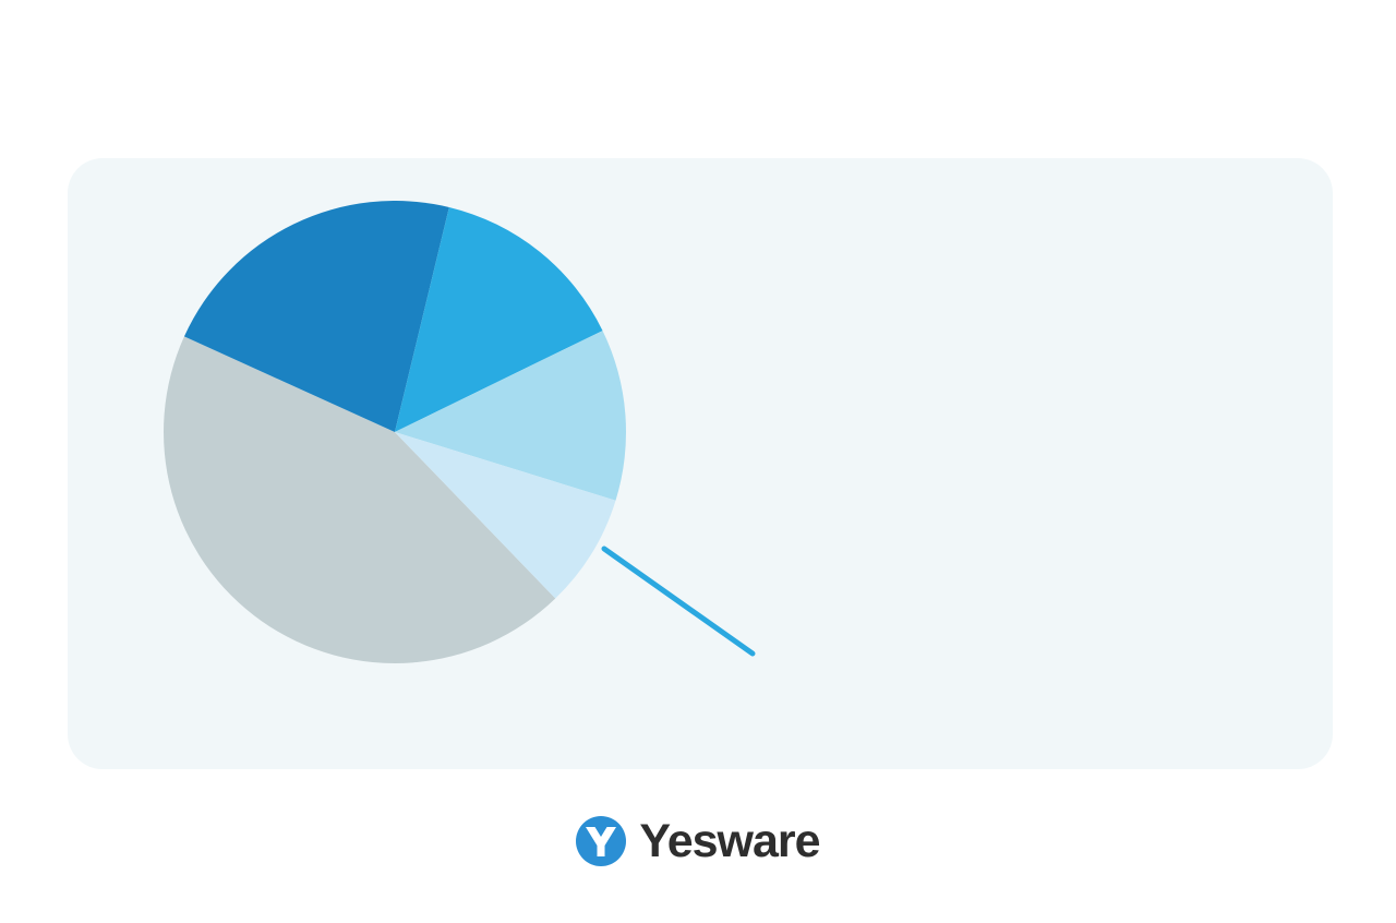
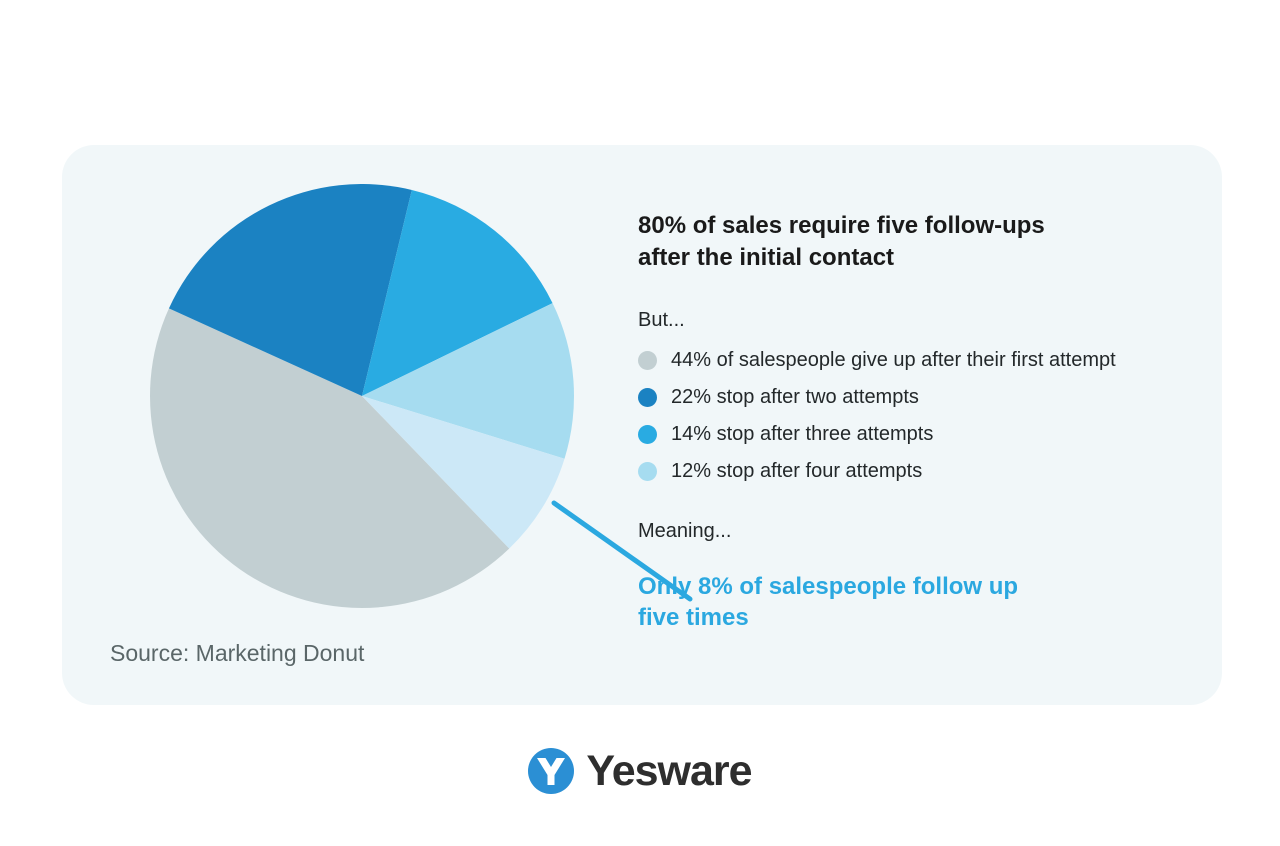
+ Source: Marketing Donut
+ 80% of sales require five follow-ups
+ after the initial contact
+ But...
+ 44% of salespeople give up after their first attempt
+ 22% stop after two attempts
+ 14% stop after three attempts
+ 12% stop after four attempts
+ Meaning...
+ Only 8% of salespeople follow up
+ five times
  Yesware
